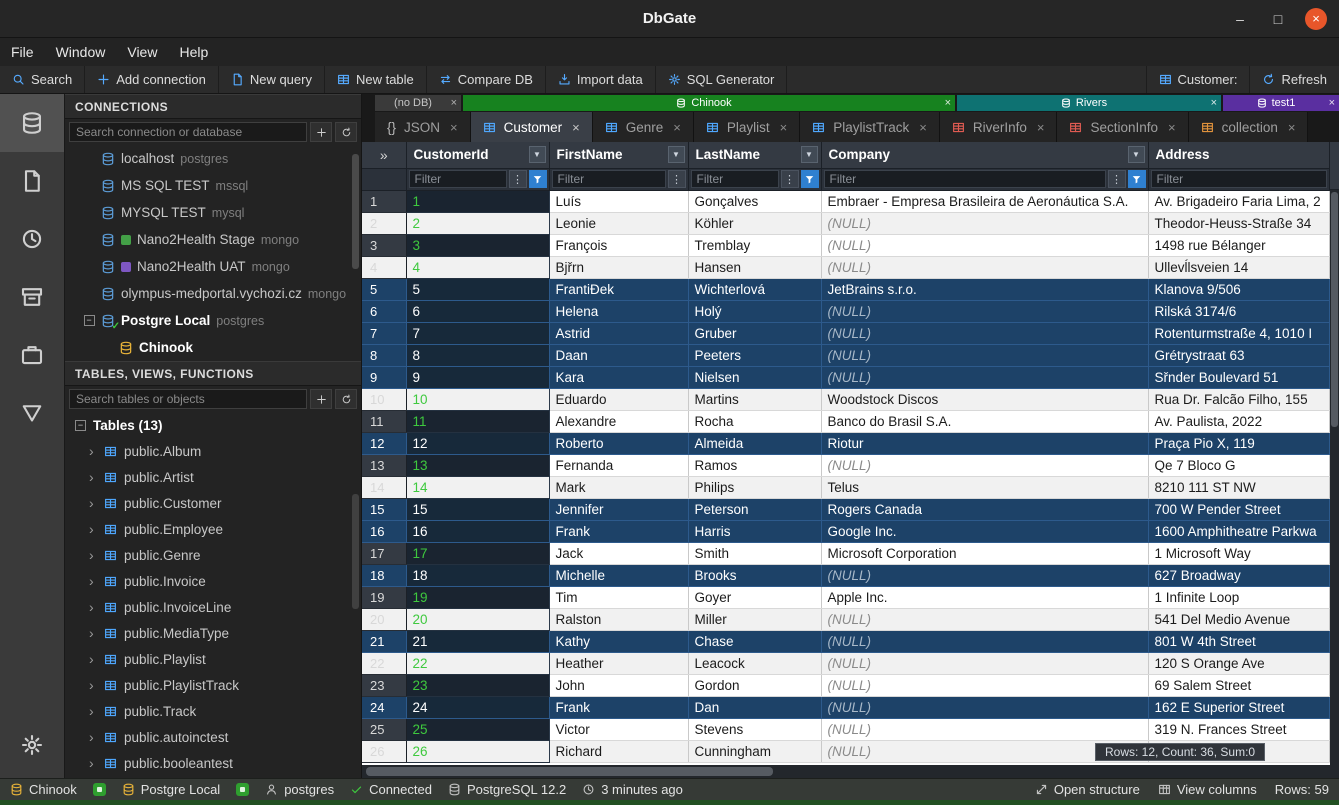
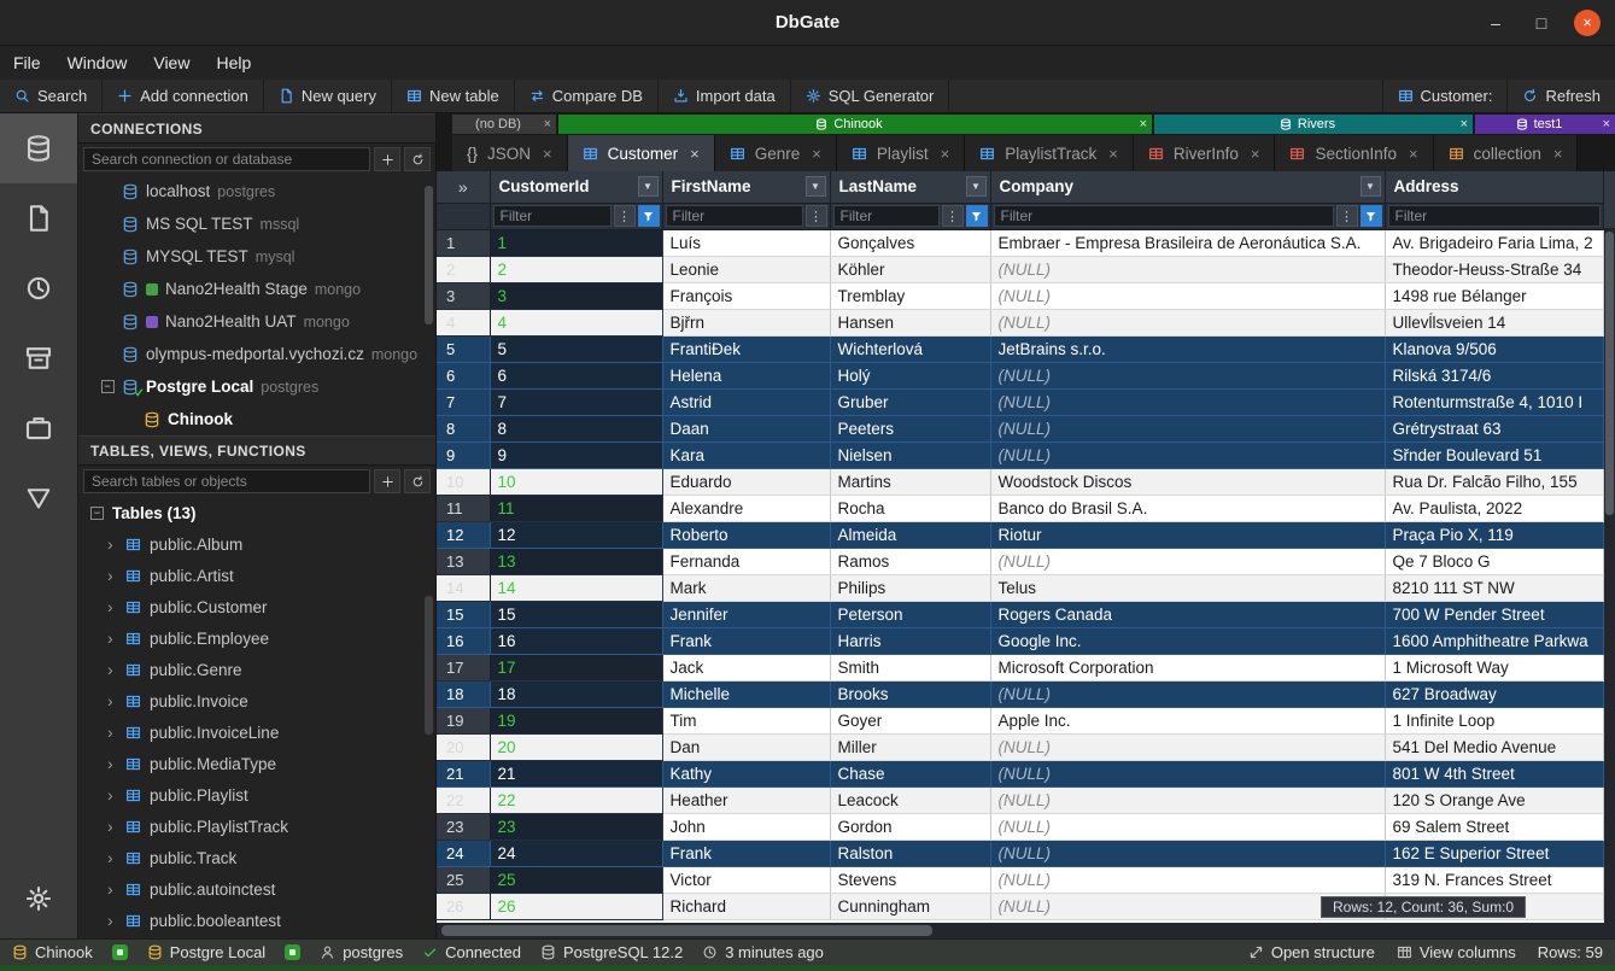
  DbGate
  –
  □
  ×
  File
  Window
  View
  Help
  Search
  Add connection
  New query
  New table
  Compare DB
  Import data
  SQL Generator
  Customer:
  Refresh
  CONNECTIONS
  Search connection or database
  localhost
  postgres
  MS SQL TEST
  mssql
  MYSQL TEST
  mysql
  Nano2Health Stage
  mongo
  Nano2Health UAT
  mongo
  olympus-medportal.vychozi.cz
  mongo
  −
  ✓
  Postgre Local
  postgres
  Chinook
  TABLES, VIEWS, FUNCTIONS
  Search tables or objects
  −
  Tables (13)
  ›
  public.Album
  ›
  public.Artist
  ›
  public.Customer
  ›
  public.Employee
  ›
  public.Genre
  ›
  public.Invoice
  ›
  public.InvoiceLine
  ›
  public.MediaType
  ›
  public.Playlist
  ›
  public.PlaylistTrack
  ›
  public.Track
  ›
  public.autoinctest
  ›
  public.booleantest
  (no DB)
  ×
  Chinook
  ×
  Rivers
  ×
  test1
  ×
  {}
  JSON
  ×
  Customer
  ×
  Genre
  ×
  Playlist
  ×
  PlaylistTrack
  ×
  RiverInfo
  ×
  SectionInfo
  ×
  collection
  ×
  »	CustomerId ▼	FirstName ▼	LastName ▼	Company ▼	Address
  	Filter ⋮	Filter ⋮	Filter ⋮	Filter ⋮	Filter
  1	1	Luís	Gonçalves	Embraer - Empresa Brasileira de Aeronáutica S.A.	Av. Brigadeiro Faria Lima, 2
  2	2	Leonie	Köhler	(NULL)	Theodor-Heuss-Straße 34
  3	3	François	Tremblay	(NULL)	1498 rue Bélanger
  4	4	Bjřrn	Hansen	(NULL)	Ullevĺlsveien 14
  5	5	FrantiĐek	Wichterlová	JetBrains s.r.o.	Klanova 9/506
  6	6	Helena	Holý	(NULL)	Rilská 3174/6
  7	7	Astrid	Gruber	(NULL)	Rotenturmstraße 4, 1010 I
  8	8	Daan	Peeters	(NULL)	Grétrystraat 63
  9	9	Kara	Nielsen	(NULL)	Sřnder Boulevard 51
  10	10	Eduardo	Martins	Woodstock Discos	Rua Dr. Falcão Filho, 155
  11	11	Alexandre	Rocha	Banco do Brasil S.A.	Av. Paulista, 2022
  12	12	Roberto	Almeida	Riotur	Praça Pio X, 119
  13	13	Fernanda	Ramos	(NULL)	Qe 7 Bloco G
  14	14	Mark	Philips	Telus	8210 111 ST NW
  15	15	Jennifer	Peterson	Rogers Canada	700 W Pender Street
  16	16	Frank	Harris	Google Inc.	1600 Amphitheatre Parkwa
  17	17	Jack	Smith	Microsoft Corporation	1 Microsoft Way
  18	18	Michelle	Brooks	(NULL)	627 Broadway
  19	19	Tim	Goyer	Apple Inc.	1 Infinite Loop
- 20	20	Ralston	Miller	(NULL)	541 Del Medio Avenue
+ 20	20	Dan	Miller	(NULL)	541 Del Medio Avenue
  21	21	Kathy	Chase	(NULL)	801 W 4th Street
  22	22	Heather	Leacock	(NULL)	120 S Orange Ave
  23	23	John	Gordon	(NULL)	69 Salem Street
- 24	24	Frank	Dan	(NULL)	162 E Superior Street
+ 24	24	Frank	Ralston	(NULL)	162 E Superior Street
  25	25	Victor	Stevens	(NULL)	319 N. Frances Street
  26	26	Richard	Cunningham	(NULL)
  Rows: 12, Count: 36, Sum:0
  Chinook
  Postgre Local
  postgres
  Connected
  PostgreSQL 12.2
  3 minutes ago
  Open structure
  View columns
  Rows: 59
